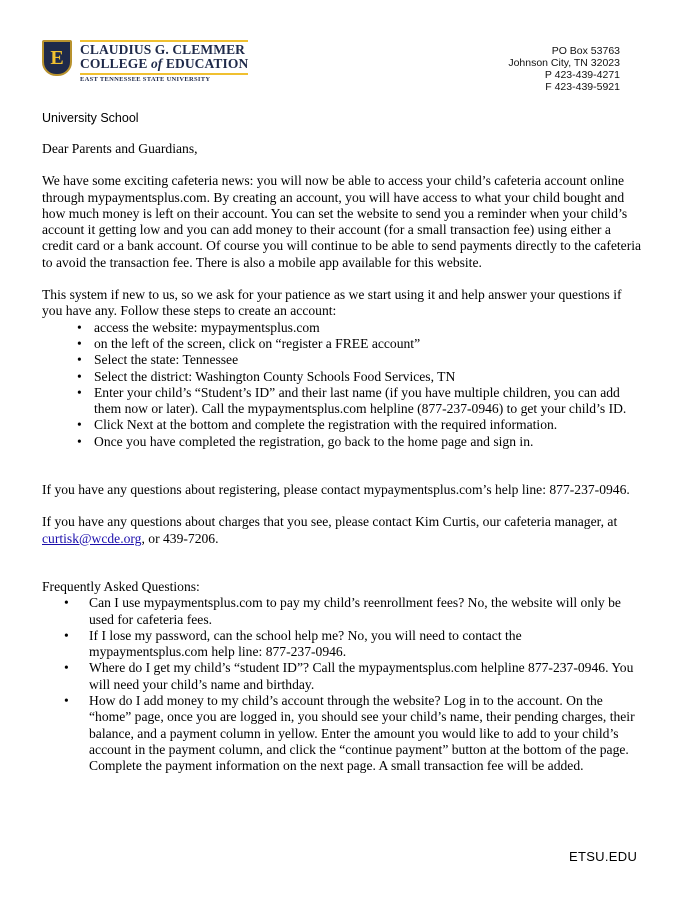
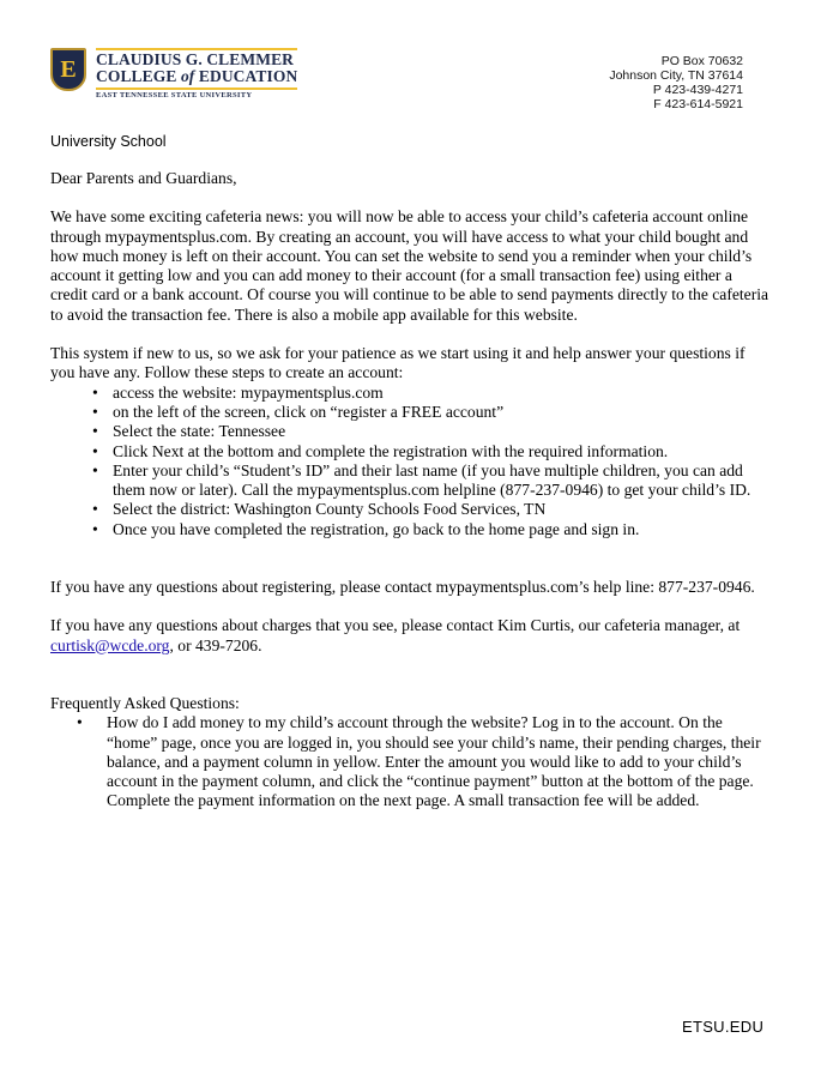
  E
  CLAUDIUS G. CLEMMER
  COLLEGE of EDUCATION
- PO Box 53763
+ PO Box 70632
- Johnson City, TN 32023
+ Johnson City, TN 37614
  P 423-439-4271
- F 423-439-5921
+ F 423-614-5921
  University School
  Dear Parents and Guardians,
  We have some exciting cafeteria news: you will now be able to access your child’s cafeteria account online through mypaymentsplus.com. By creating an account, you will have access to what your child bought and how much money is left on their account. You can set the website to send you a reminder when your child’s account it getting low and you can add money to their account (for a small transaction fee) using either a credit card or a bank account. Of course you will continue to be able to send payments directly to the cafeteria to avoid the transaction fee. There is also a mobile app available for this website.
  This system if new to us, so we ask for your patience as we start using it and help answer your questions if you have any. Follow these steps to create an account:
  access the website: mypaymentsplus.com
  on the left of the screen, click on “register a FREE account”
  Select the state: Tennessee
- Select the district: Washington County Schools Food Services, TN
+ Click Next at the bottom and complete the registration with the required information.
  Enter your child’s “Student’s ID” and their last name (if you have multiple children, you can add them now or later). Call the mypaymentsplus.com helpline (877-237-0946) to get your child’s ID.
- Click Next at the bottom and complete the registration with the required information.
+ Select the district: Washington County Schools Food Services, TN
  Once you have completed the registration, go back to the home page and sign in.
  If you have any questions about registering, please contact mypaymentsplus.com’s help line: 877-237-0946.
  If you have any questions about charges that you see, please contact Kim Curtis, our cafeteria manager, at curtisk@wcde.org, or 439-7206.
  Frequently Asked Questions:
- Can I use mypaymentsplus.com to pay my child’s reenrollment fees? No, the website will only be used for cafeteria fees.
- If I lose my password, can the school help me? No, you will need to contact the mypaymentsplus.com help line: 877-237-0946.
- Where do I get my child’s “student ID”? Call the mypaymentsplus.com helpline 877-237-0946. You will need your child’s name and birthday.
  How do I add money to my child’s account through the website? Log in to the account. On the “home” page, once you are logged in, you should see your child’s name, their pending charges, their balance, and a payment column in yellow. Enter the amount you would like to add to your child’s account in the payment column, and click the “continue payment” button at the bottom of the page. Complete the payment information on the next page. A small transaction fee will be added.
  ETSU.EDU
